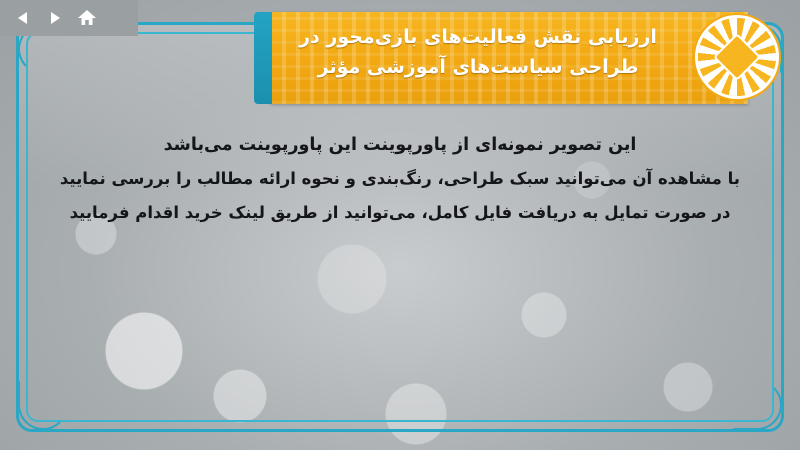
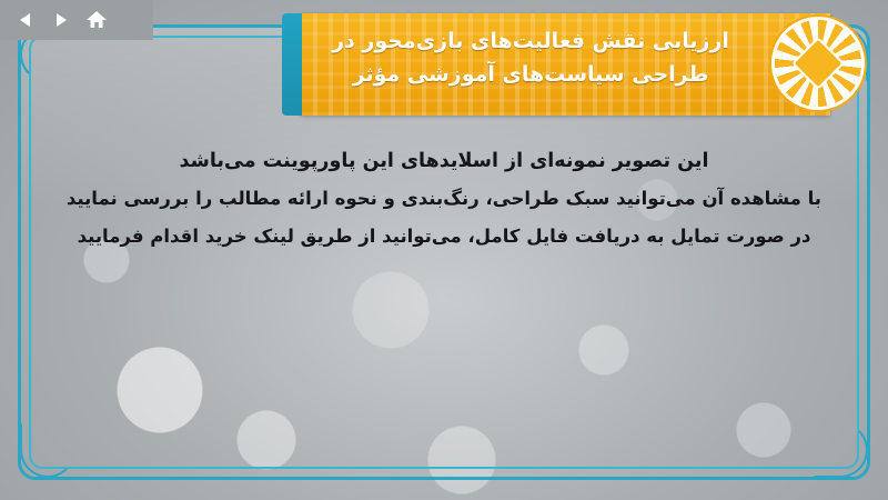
  ارزیابی نقش فعالیت‌های بازی‌محور در
  طراحی سیاست‌های آموزشی مؤثر
- این تصویر نمونه‌ای از پاورپوینت این پاورپوینت می‌باشد
+ این تصویر نمونه‌ای از اسلایدهای این پاورپوینت می‌باشد
  با مشاهده آن می‌توانید سبک طراحی، رنگ‌بندی و نحوه ارائه مطالب را بررسی نمایید
  در صورت تمایل به دریافت فایل کامل، می‌توانید از طریق لینک خرید اقدام فرمایید
